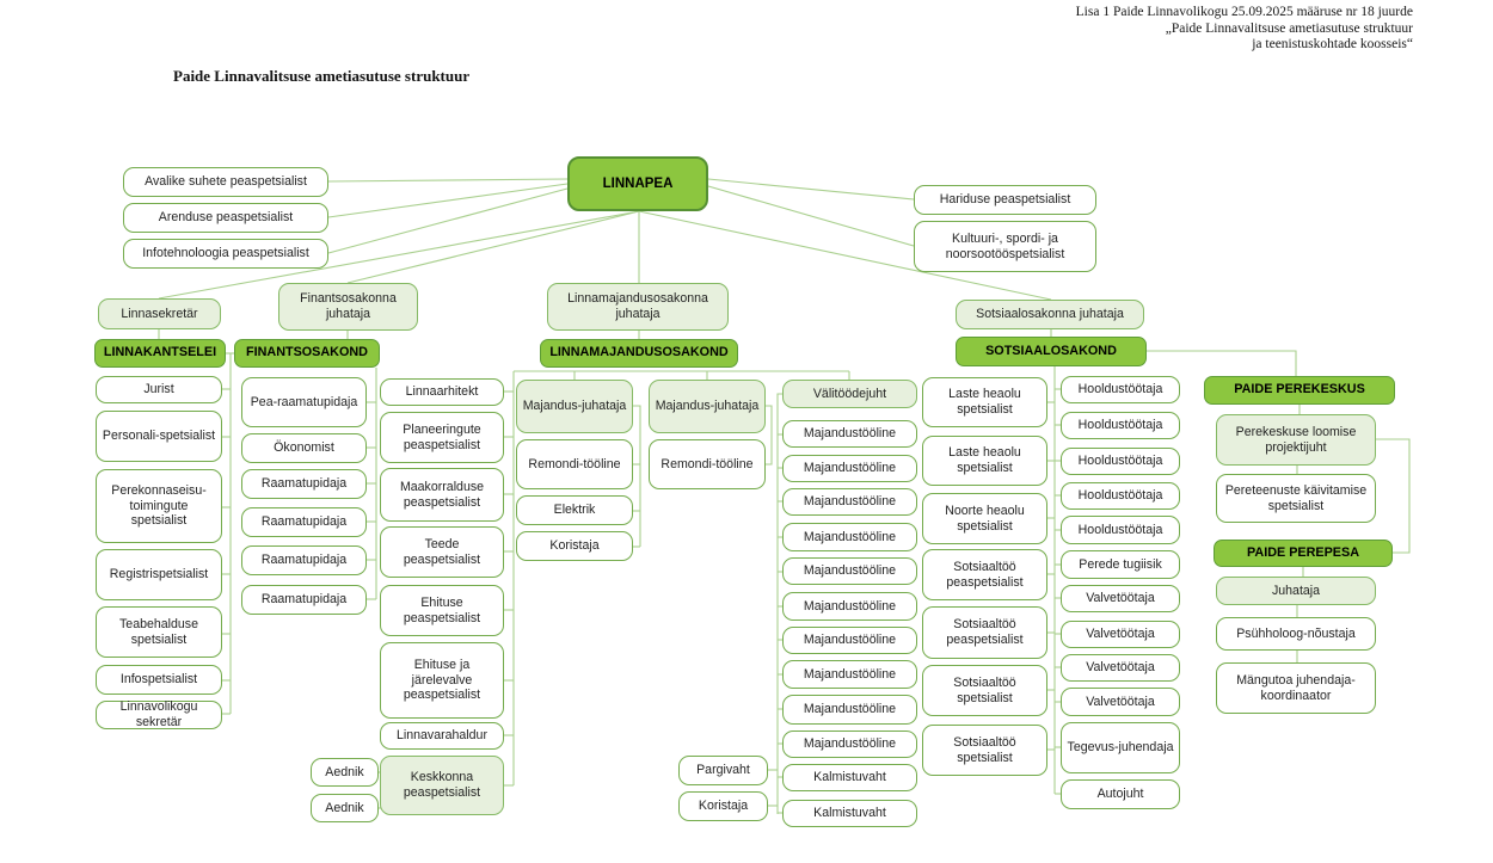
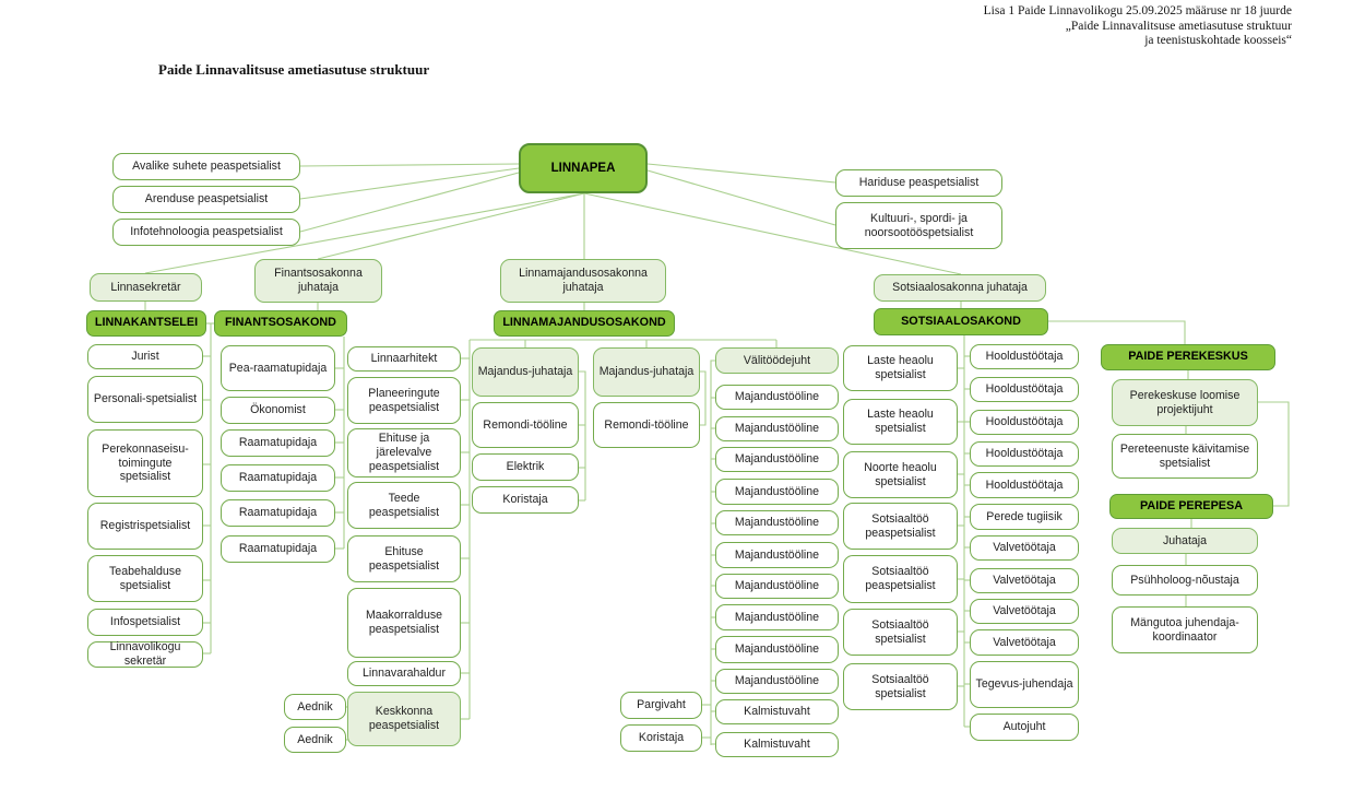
  Lisa 1 Paide Linnavolikogu 25.09.2025 määruse nr 18 juurde
  „Paide Linnavalitsuse ametiasutuse struktuur
  ja teenistuskohtade koosseis“
  Paide Linnavalitsuse ametiasutuse struktuur
  LINNAPEA
  Avalike suhete peaspetsialist
  Arenduse peaspetsialist
  Infotehnoloogia peaspetsialist
  Hariduse peaspetsialist
  Kultuuri-, spordi- ja noorsootööspetsialist
  Linnasekretär
  Finantsosakonna juhataja
  Linnamajandusosakonna juhataja
  Sotsiaalosakonna juhataja
  LINNAKANTSELEI
  FINANTSOSAKOND
  LINNAMAJANDUSOSAKOND
  SOTSIAALOSAKOND
  PAIDE PEREKESKUS
  PAIDE PEREPESA
  Jurist
  Personali-spetsialist
  Perekonnaseisu-toimingute spetsialist
  Registrispetsialist
  Teabehalduse spetsialist
  Infospetsialist
  Linnavolikogu sekretär
  Pea-raamatupidaja
  Ökonomist
  Raamatupidaja
  Raamatupidaja
  Raamatupidaja
  Raamatupidaja
  Linnaarhitekt
  Planeeringute peaspetsialist
- Maakorralduse peaspetsialist
+ Ehituse ja järelevalve peaspetsialist
  Teede peaspetsialist
  Ehituse peaspetsialist
- Ehituse ja järelevalve peaspetsialist
+ Maakorralduse peaspetsialist
  Linnavarahaldur
  Keskkonna peaspetsialist
  Aednik
  Aednik
  Majandus-juhataja
  Remondi-tööline
  Elektrik
  Koristaja
  Majandus-juhataja
  Remondi-tööline
  Välitöödejuht
  Majandustööline
  Majandustööline
  Majandustööline
  Majandustööline
  Majandustööline
  Majandustööline
  Majandustööline
  Majandustööline
  Majandustööline
  Majandustööline
  Kalmistuvaht
  Kalmistuvaht
  Pargivaht
  Koristaja
  Laste heaolu spetsialist
  Laste heaolu spetsialist
  Noorte heaolu spetsialist
  Sotsiaaltöö peaspetsialist
  Sotsiaaltöö peaspetsialist
  Sotsiaaltöö spetsialist
  Sotsiaaltöö spetsialist
  Hooldustöötaja
  Hooldustöötaja
  Hooldustöötaja
  Hooldustöötaja
  Hooldustöötaja
  Perede tugiisik
  Valvetöötaja
  Valvetöötaja
  Valvetöötaja
  Valvetöötaja
  Tegevus-juhendaja
  Autojuht
  Perekeskuse loomise projektijuht
  Pereteenuste käivitamise spetsialist
  Juhataja
  Psühholoog-nõustaja
  Mängutoa juhendaja-koordinaator
